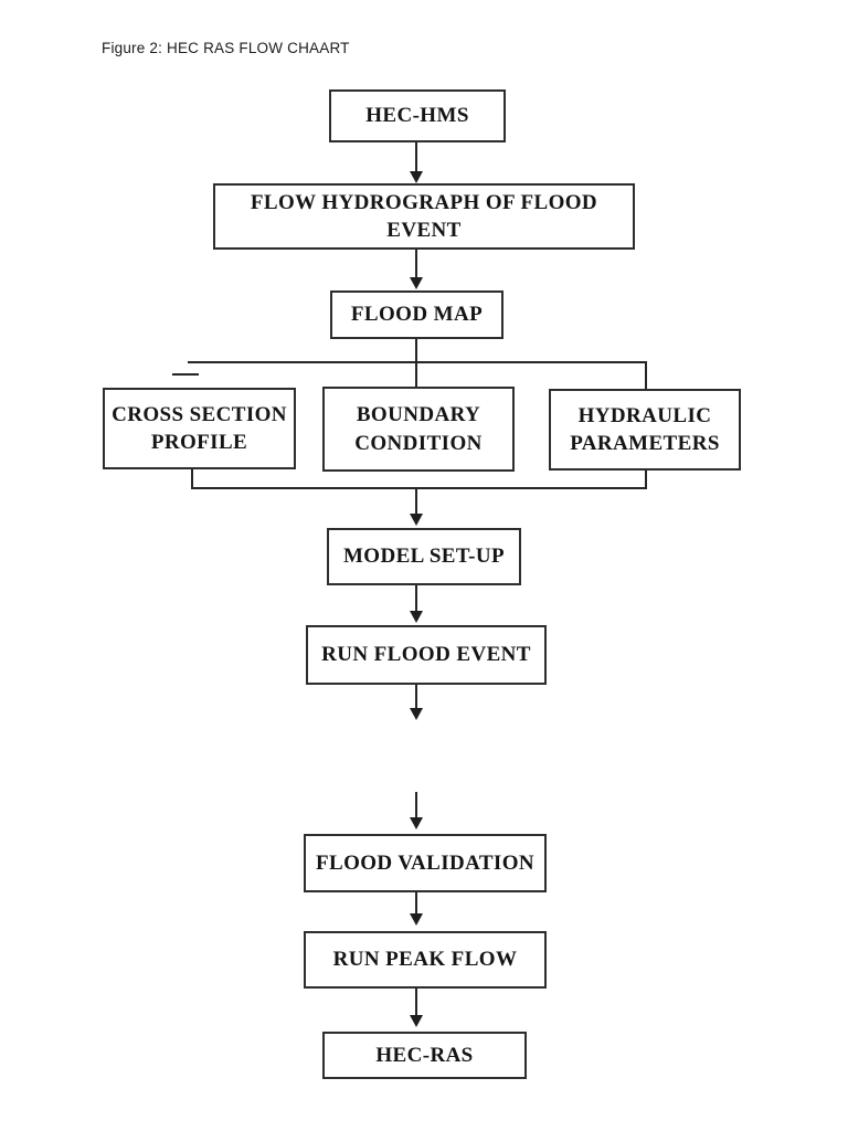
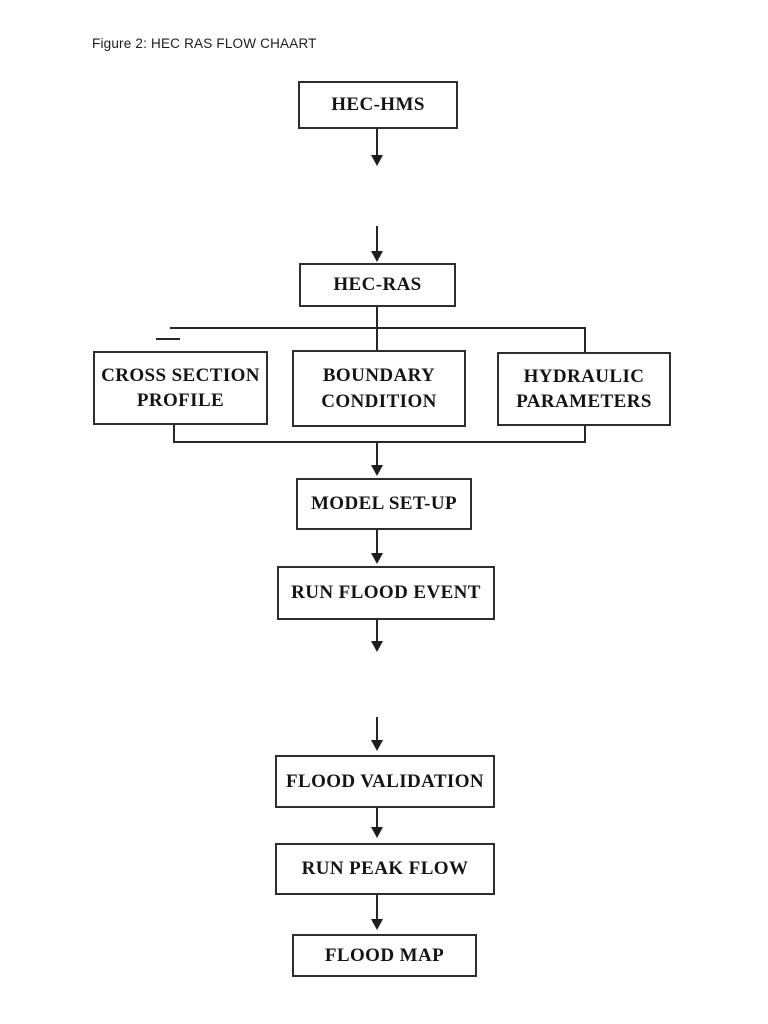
  Figure 2: HEC RAS FLOW CHAART
  HEC-HMS
- FLOW HYDROGRAPH OF FLOOD EVENT
- FLOOD MAP
+ HEC-RAS
  CROSS SECTION PROFILE
  BOUNDARY CONDITION
  HYDRAULIC PARAMETERS
  MODEL SET-UP
  RUN FLOOD EVENT
  FLOOD VALIDATION
  RUN PEAK FLOW
- HEC-RAS
+ FLOOD MAP
